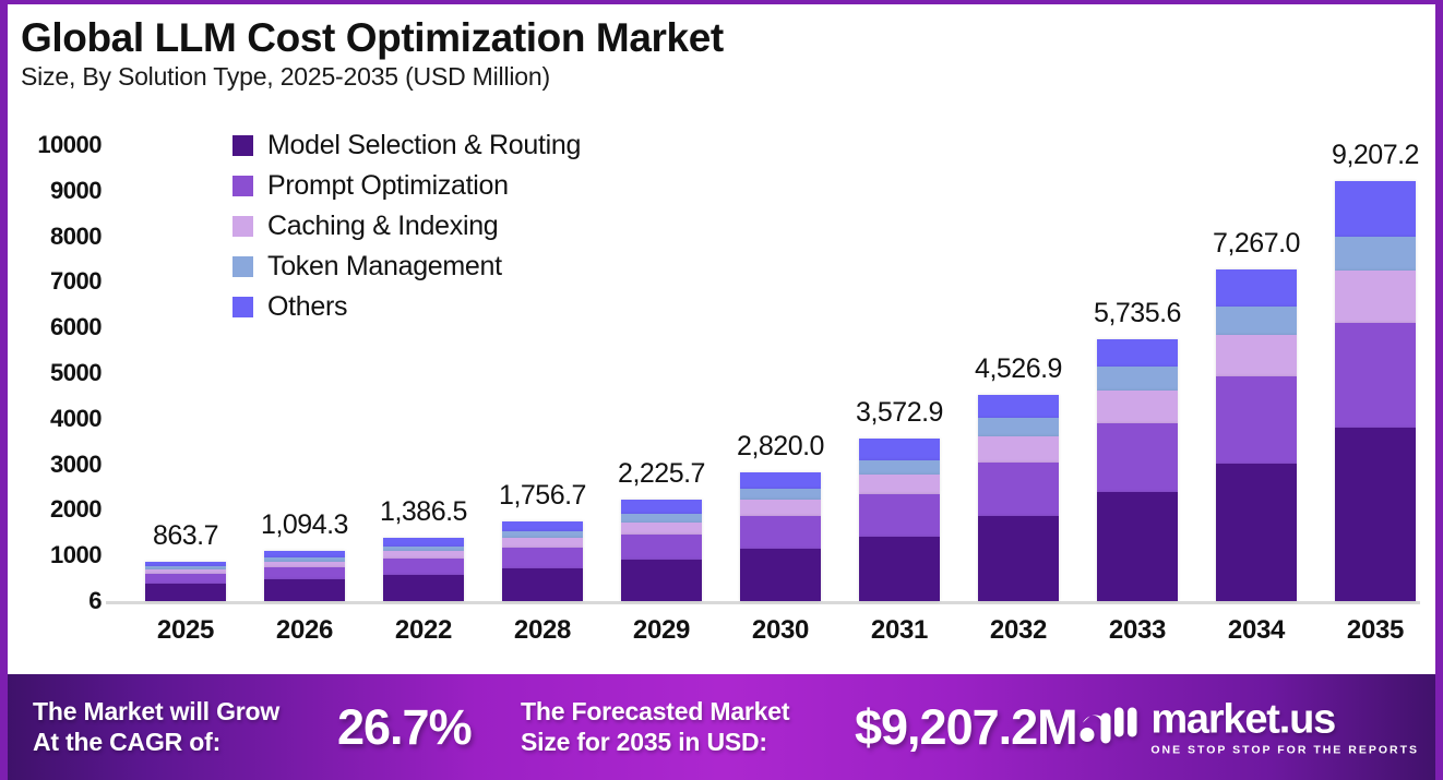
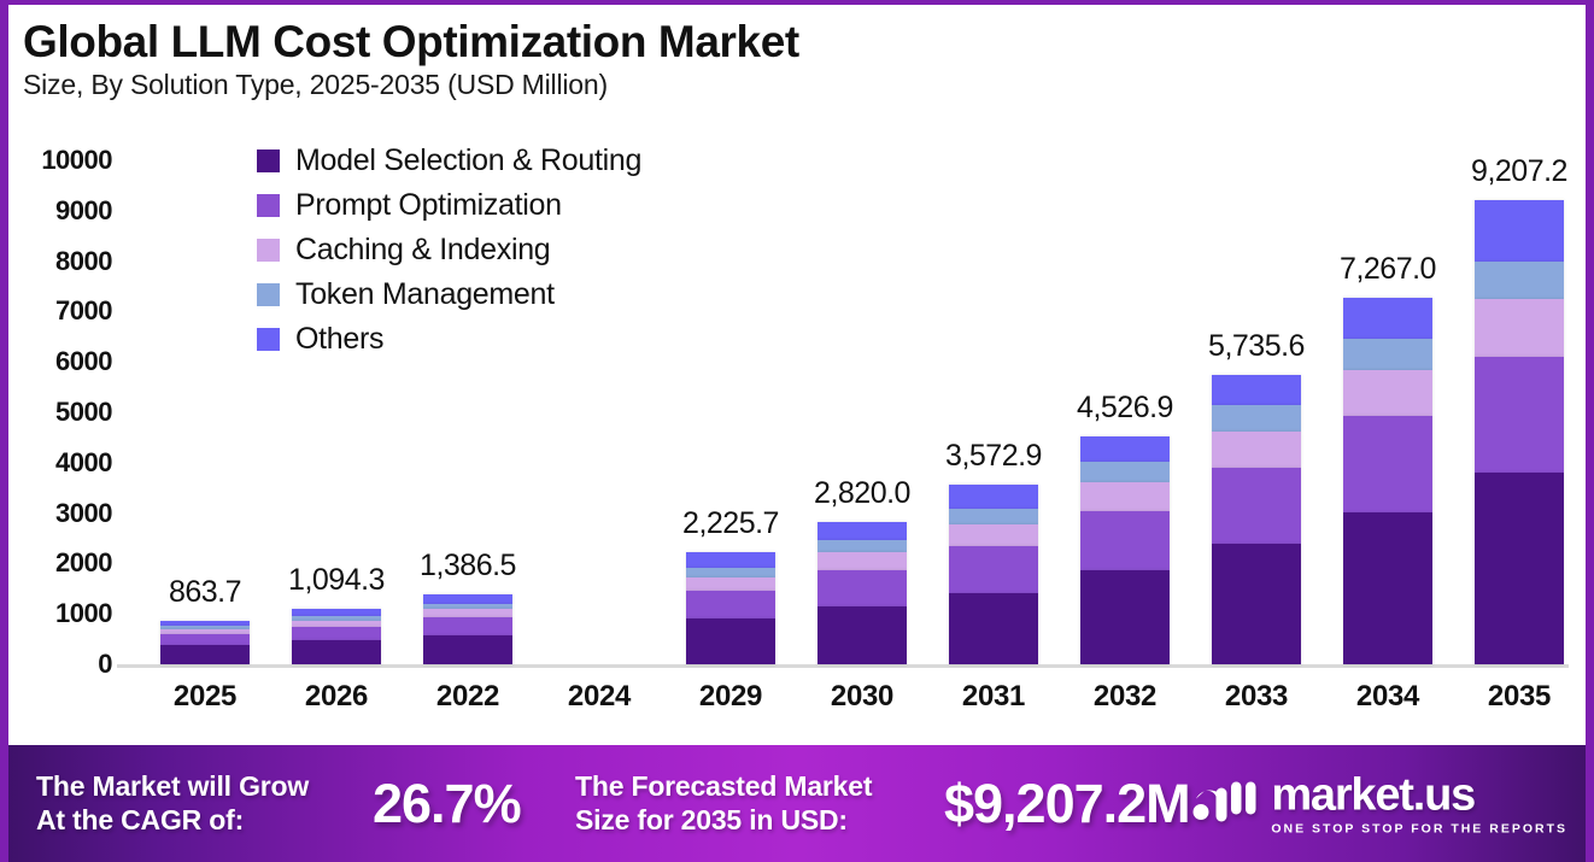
  Global LLM Cost Optimization Market
  Size, By Solution Type, 2025-2035 (USD Million)
  10000
  9000
  8000
  7000
  6000
  5000
  4000
  3000
  2000
  1000
- 6
+ 0
  863.7
  1,094.3
  1,386.5
- 1,756.7
  2,225.7
  2,820.0
  3,572.9
  4,526.9
  5,735.6
  7,267.0
  9,207.2
  2025
  2026
  2022
- 2028
+ 2024
  2029
  2030
  2031
  2032
  2033
  2034
  2035
  Model Selection & Routing
  Prompt Optimization
  Caching & Indexing
  Token Management
  Others
  The Market will Grow
  At the CAGR of:
  26.7%
  The Forecasted Market
  Size for 2035 in USD:
  $9,207.2M
  market.us
  ONE STOP STOP FOR THE REPORTS
